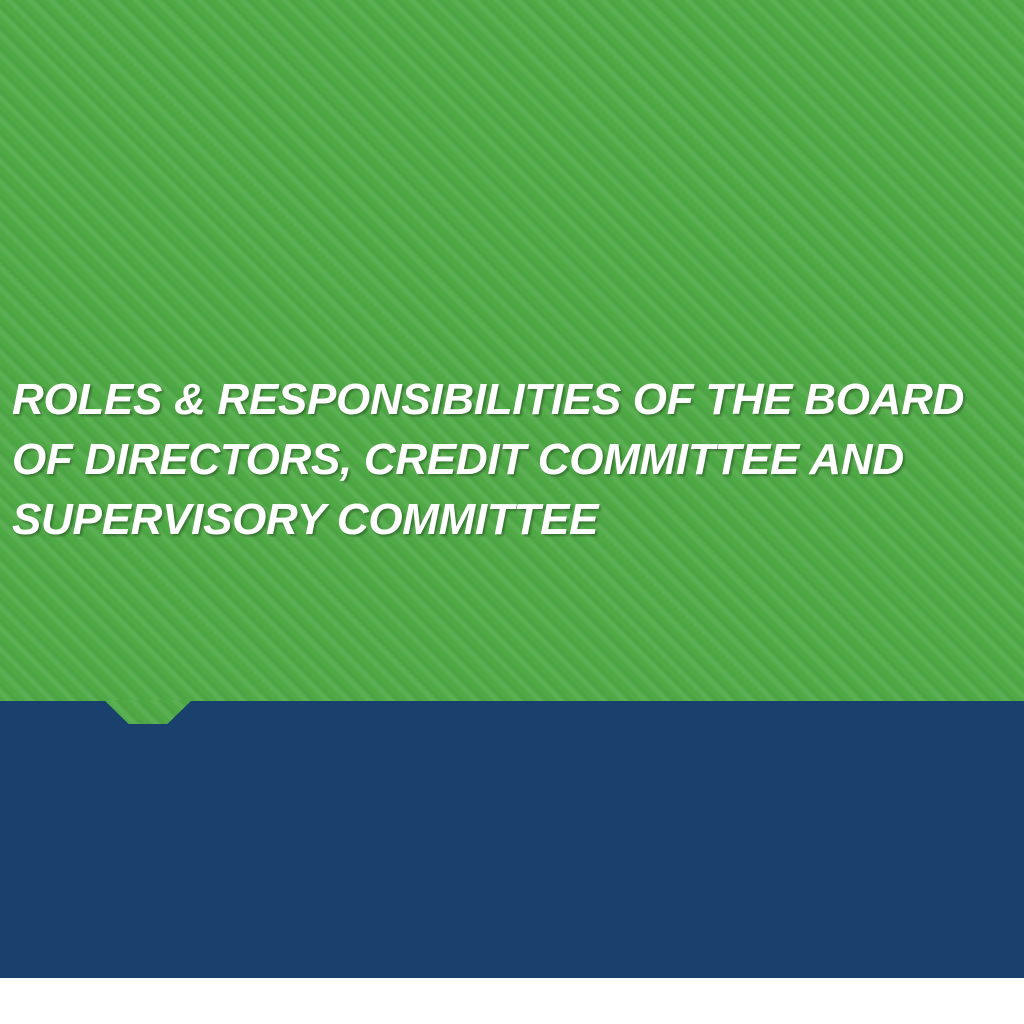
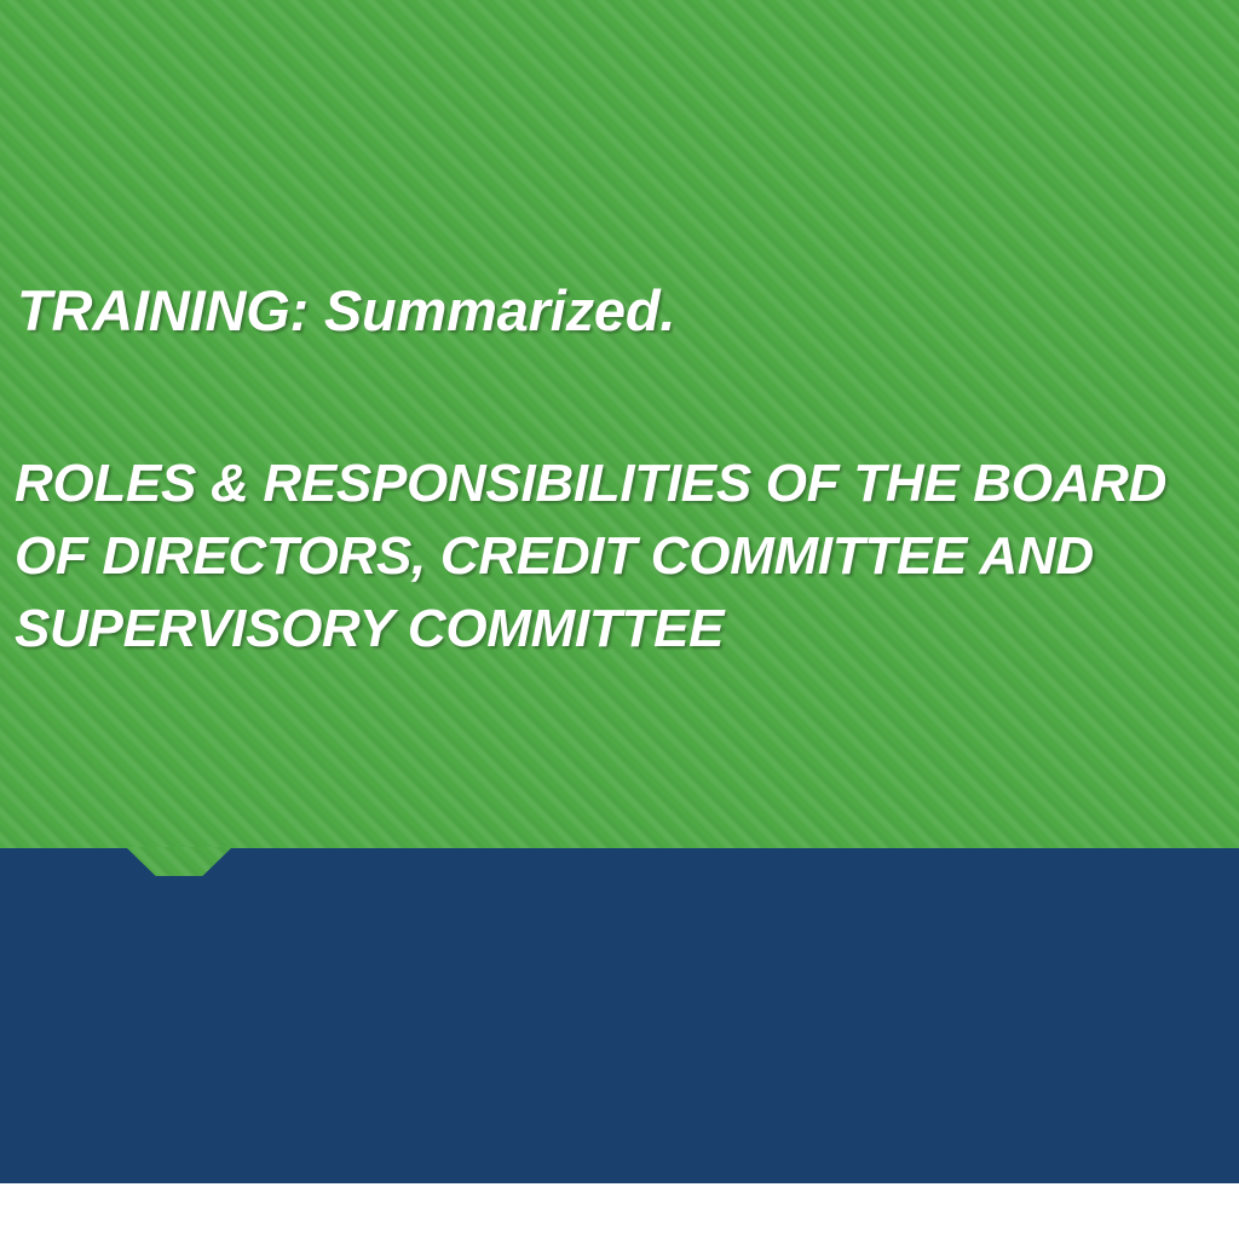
+ TRAINING: Summarized.
  ROLES & RESPONSIBILITIES OF THE BOARD
  OF DIRECTORS, CREDIT COMMITTEE AND
  SUPERVISORY COMMITTEE
